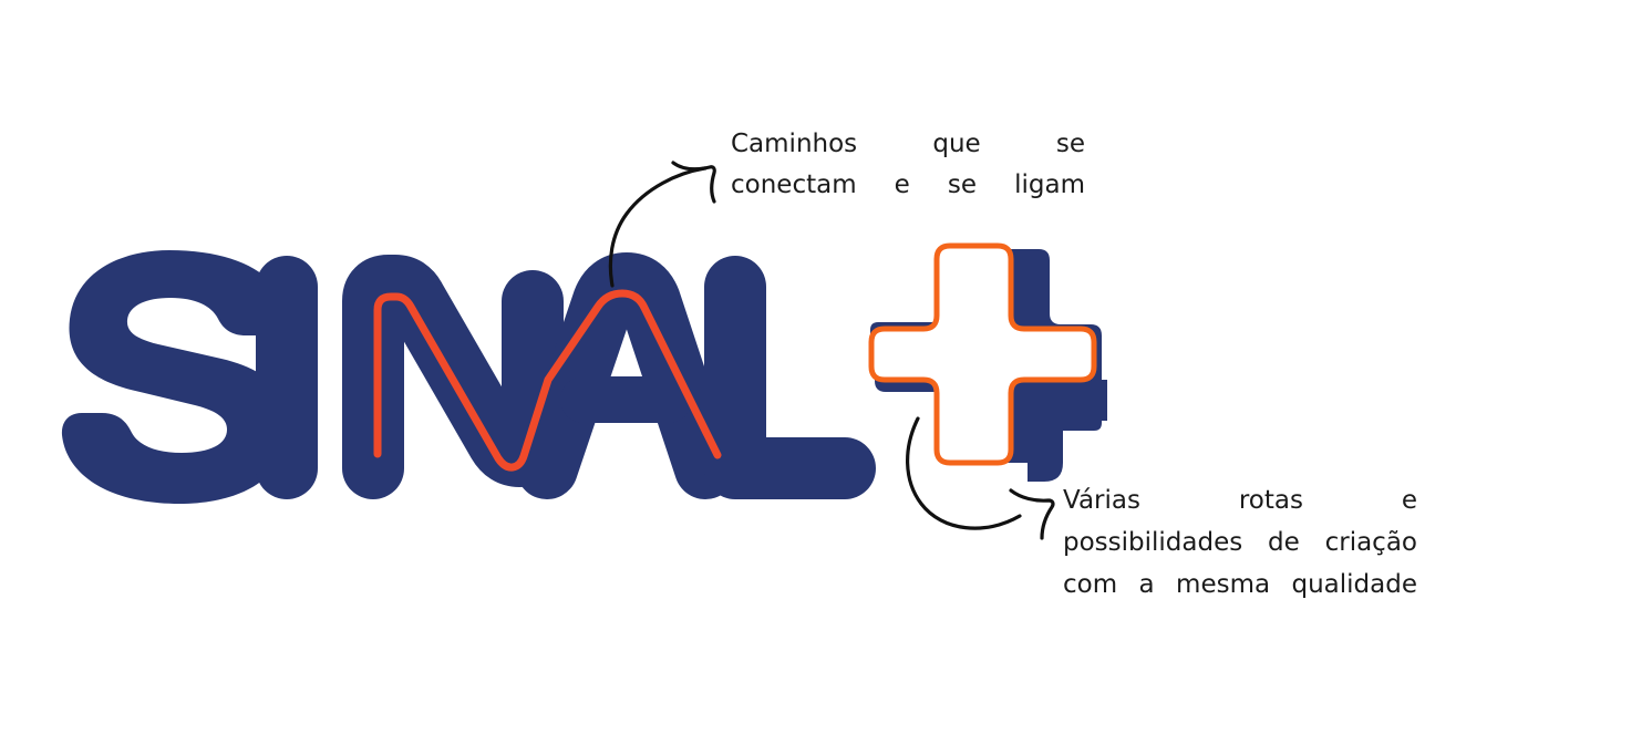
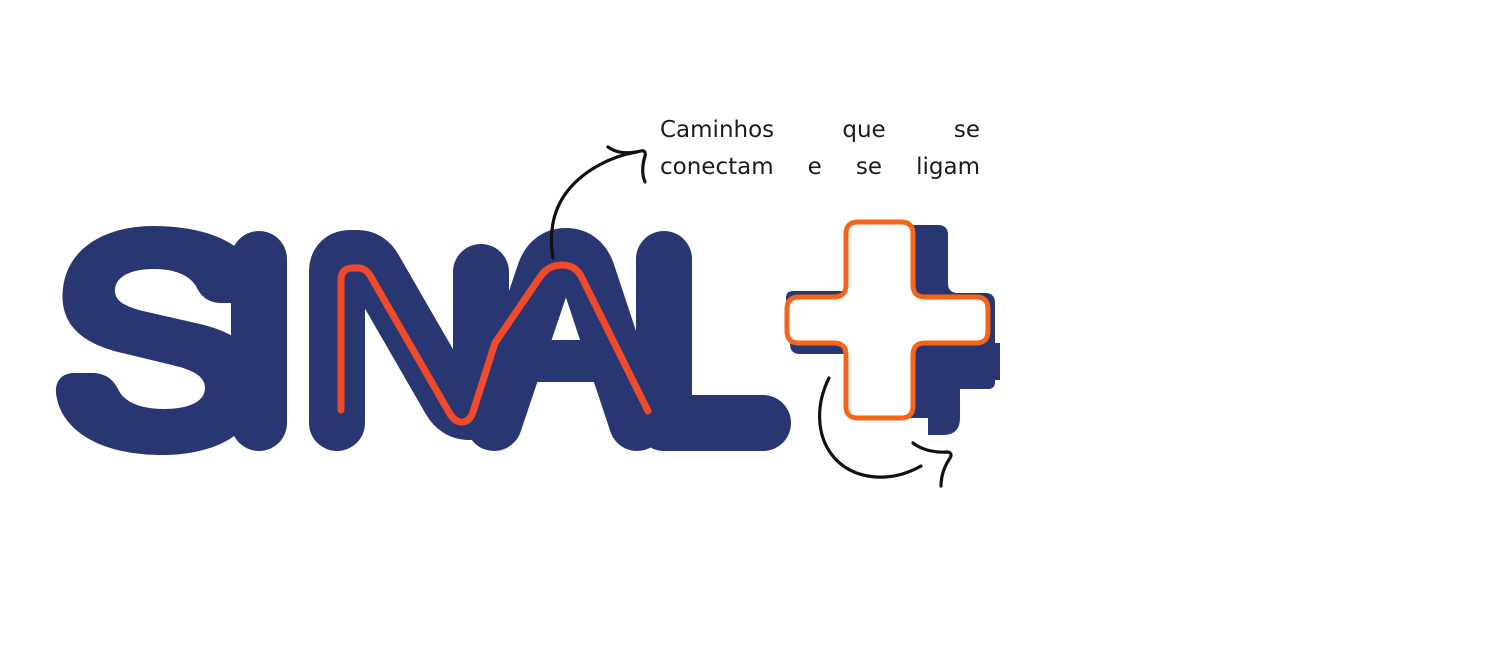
  Caminhos que se
  conectam e se ligam
- Várias rotas e
- possibilidades de criação
- com a mesma qualidade
